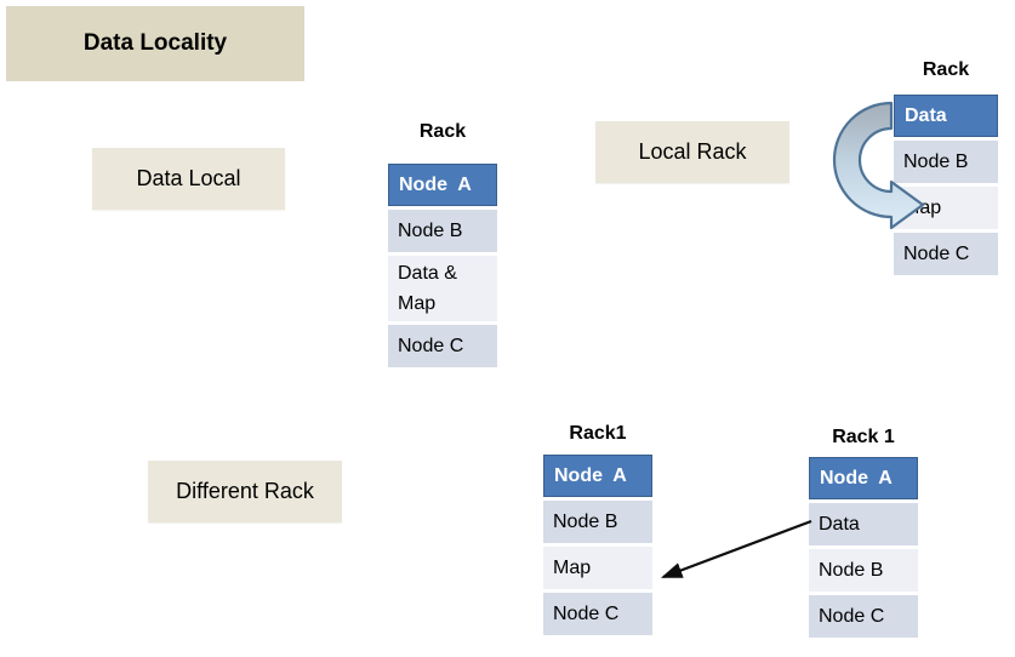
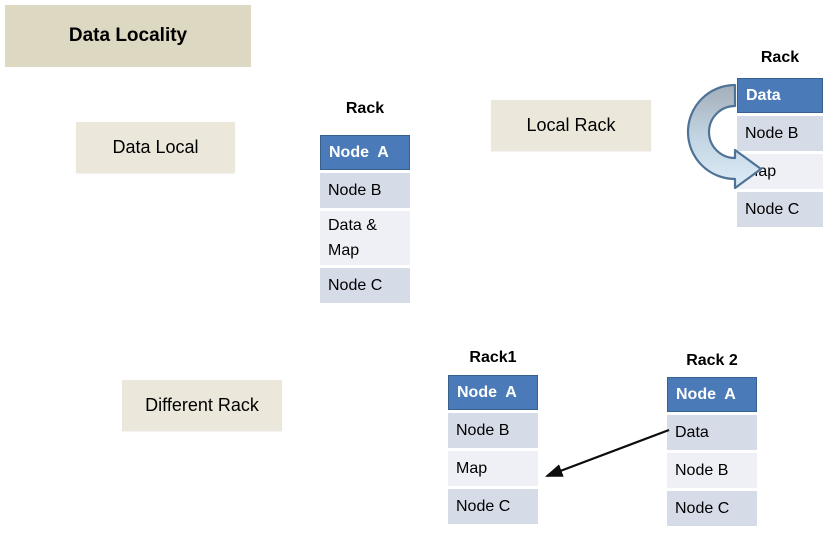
  Data Locality
  Data Local
  Local Rack
  Different Rack
  Rack
  Node A
  Node B
  Data &
  Map
  Node C
  Rack
  Data
  Node B
  Node C
  Rack1
  Node A
  Node B
  Map
  Node C
- Rack 1
+ Rack 2
  Node A
  Data
  Node B
  Node C
